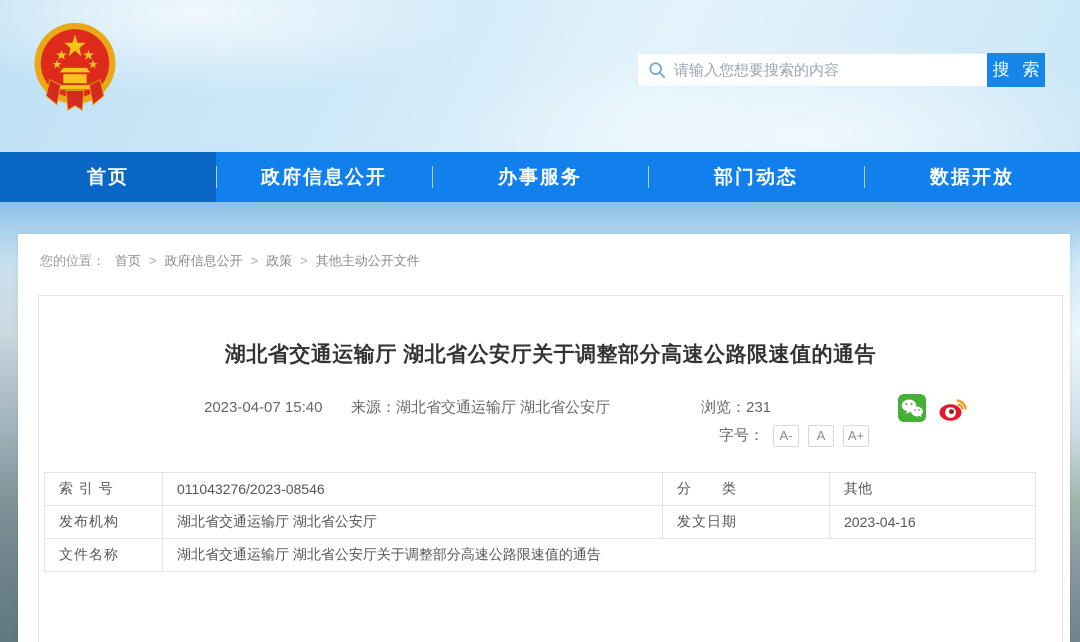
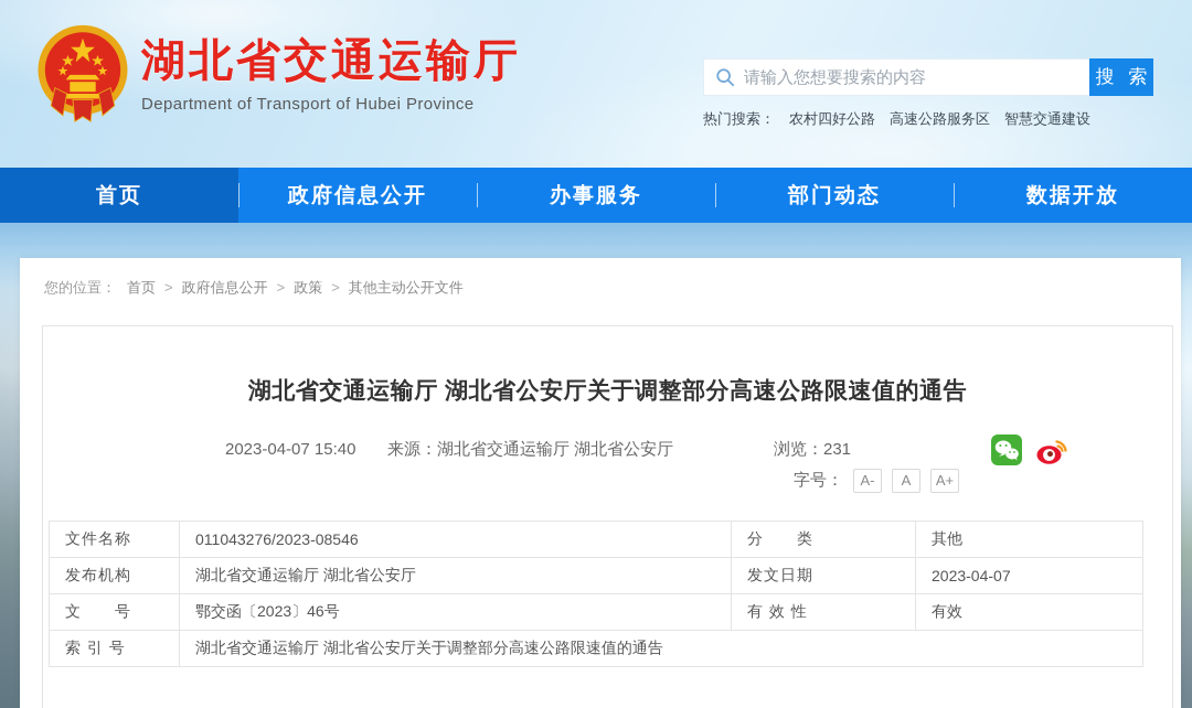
+ 湖北省交通运输厅
+ Department of Transport of Hubei Province
  请输入您想要搜索的内容
  搜 索
+ 热门搜索： 农村四好公路 高速公路服务区 智慧交通建设
  首页
  政府信息公开
  办事服务
  部门动态
  数据开放
  您的位置： 首页 > 政府信息公开 > 政策 > 其他主动公开文件
  湖北省交通运输厅 湖北省公安厅关于调整部分高速公路限速值的通告
  2023-04-07 15:40
  来源：湖北省交通运输厅 湖北省公安厅
  浏览：231
  字号：
  A-
  A
  A+
- 索 引 号	011043276/2023-08546	分 类	其他
+ 文件名称	011043276/2023-08546	分 类	其他
- 发布机构	湖北省交通运输厅 湖北省公安厅	发文日期	2023-04-16
+ 发布机构	湖北省交通运输厅 湖北省公安厅	发文日期	2023-04-07
+ 文 号	鄂交函〔2023〕46号	有 效 性	有效
- 文件名称	湖北省交通运输厅 湖北省公安厅关于调整部分高速公路限速值的通告
+ 索 引 号	湖北省交通运输厅 湖北省公安厅关于调整部分高速公路限速值的通告
